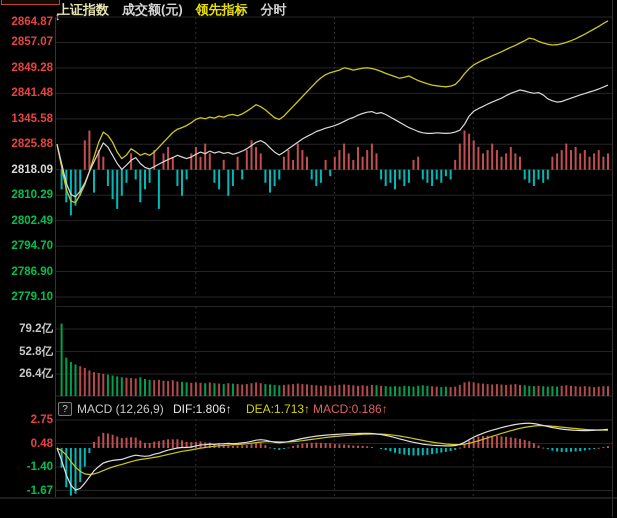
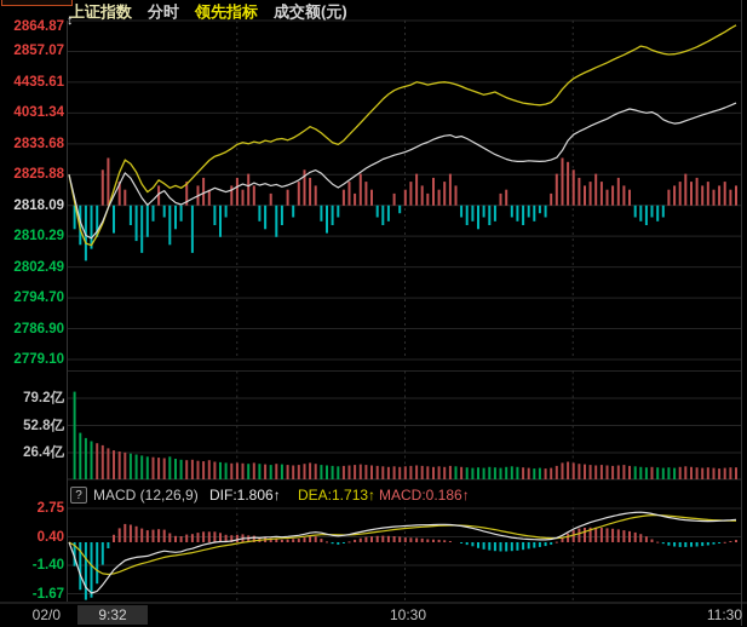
  上证指数
- 成交额(元)
+ 分时
  领先指标
- 分时
+ 成交额(元)
  ↕
  2864.87
  2857.07
- 2849.28
+ 4435.61
- 2841.48
+ 4031.34
- 1345.58
+ 2833.68
  2825.88
  2818.09
  2810.29
  2802.49
  2794.70
  2786.90
  2779.10
  79.2亿
  52.8亿
  26.4亿
  2.75
- 0.48
+ 0.40
  -1.40
  -1.67
  ?
  MACD (12,26,9)
  DIF:1.806↑
  DEA:1.713↑
  MACD:0.186↑
+ 02/0
+ 9:32
+ 10:30
+ 11:30
